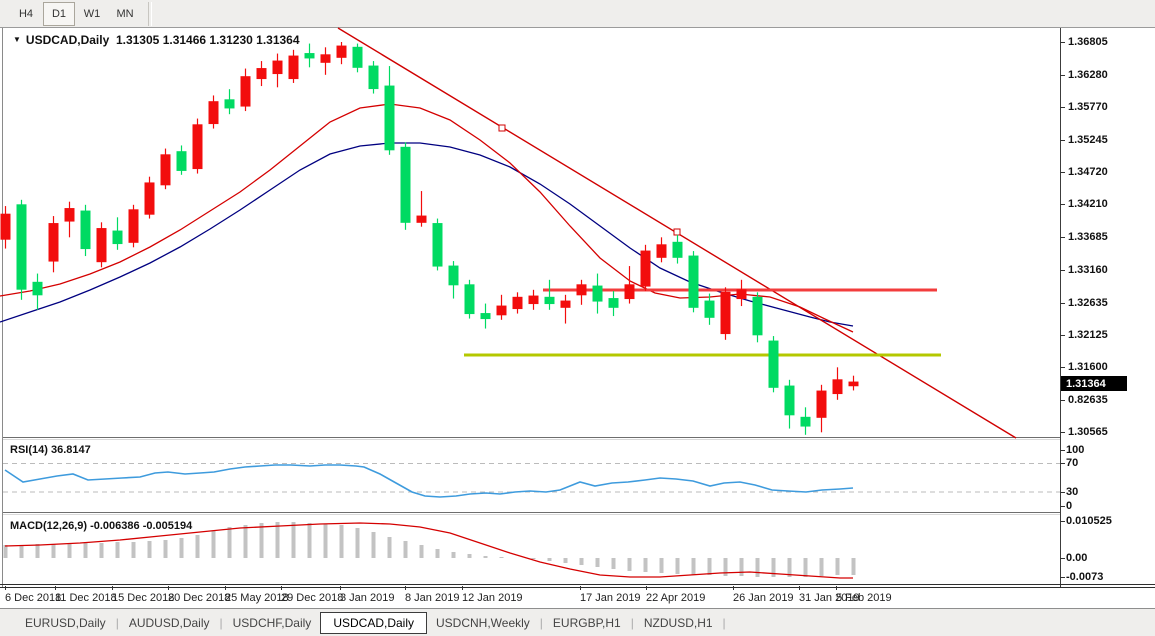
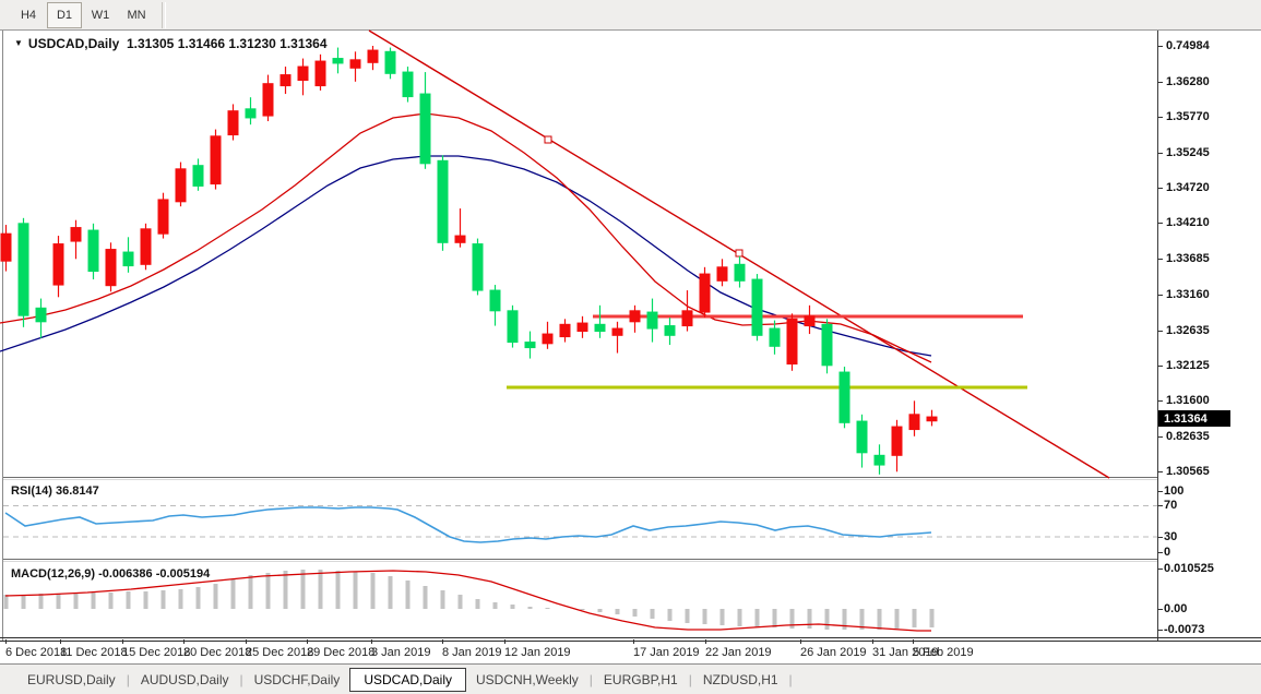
  H4
  D1
  W1
  MN
  ▼ USDCAD,Daily 1.31305 1.31466 1.31230 1.31364
  RSI(14) 36.8147
  MACD(12,26,9) -0.006386 -0.005194
  1.31364
  EURUSD,Daily
  |
  AUDUSD,Daily
  |
  USDCHF,Daily
  USDCAD,Daily
  USDCNH,Weekly
  |
  EURGBP,H1
  |
  NZDUSD,H1
  |
- 1.36805
+ 0.74984
  1.36280
  1.35770
  1.35245
  1.34720
  1.34210
  1.33685
  1.33160
  1.32635
  1.32125
  1.31600
  0.82635
  1.30565
  100
  70
  30
  0
  0.010525
  0.00
  -0.0073
  6 Dec 2018
  11 Dec 2018
  15 Dec 2018
  20 Dec 2018
- 25 May 2018
+ 25 Dec 2018
  29 Dec 2018
  3 Jan 2019
  8 Jan 2019
  12 Jan 2019
  17 Jan 2019
- 22 Apr 2019
+ 22 Jan 2019
  26 Jan 2019
  31 Jan 2019
  5 Feb 2019
